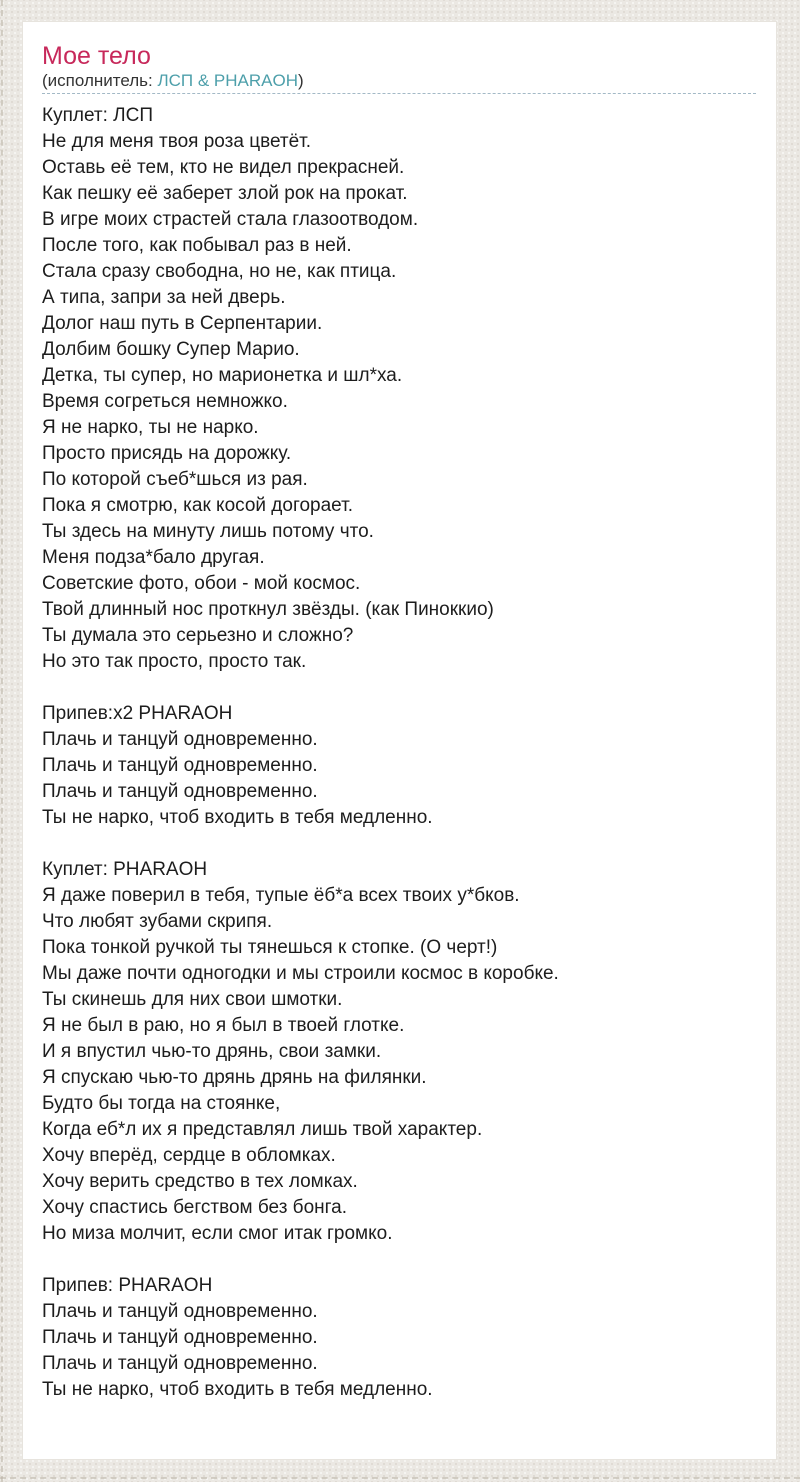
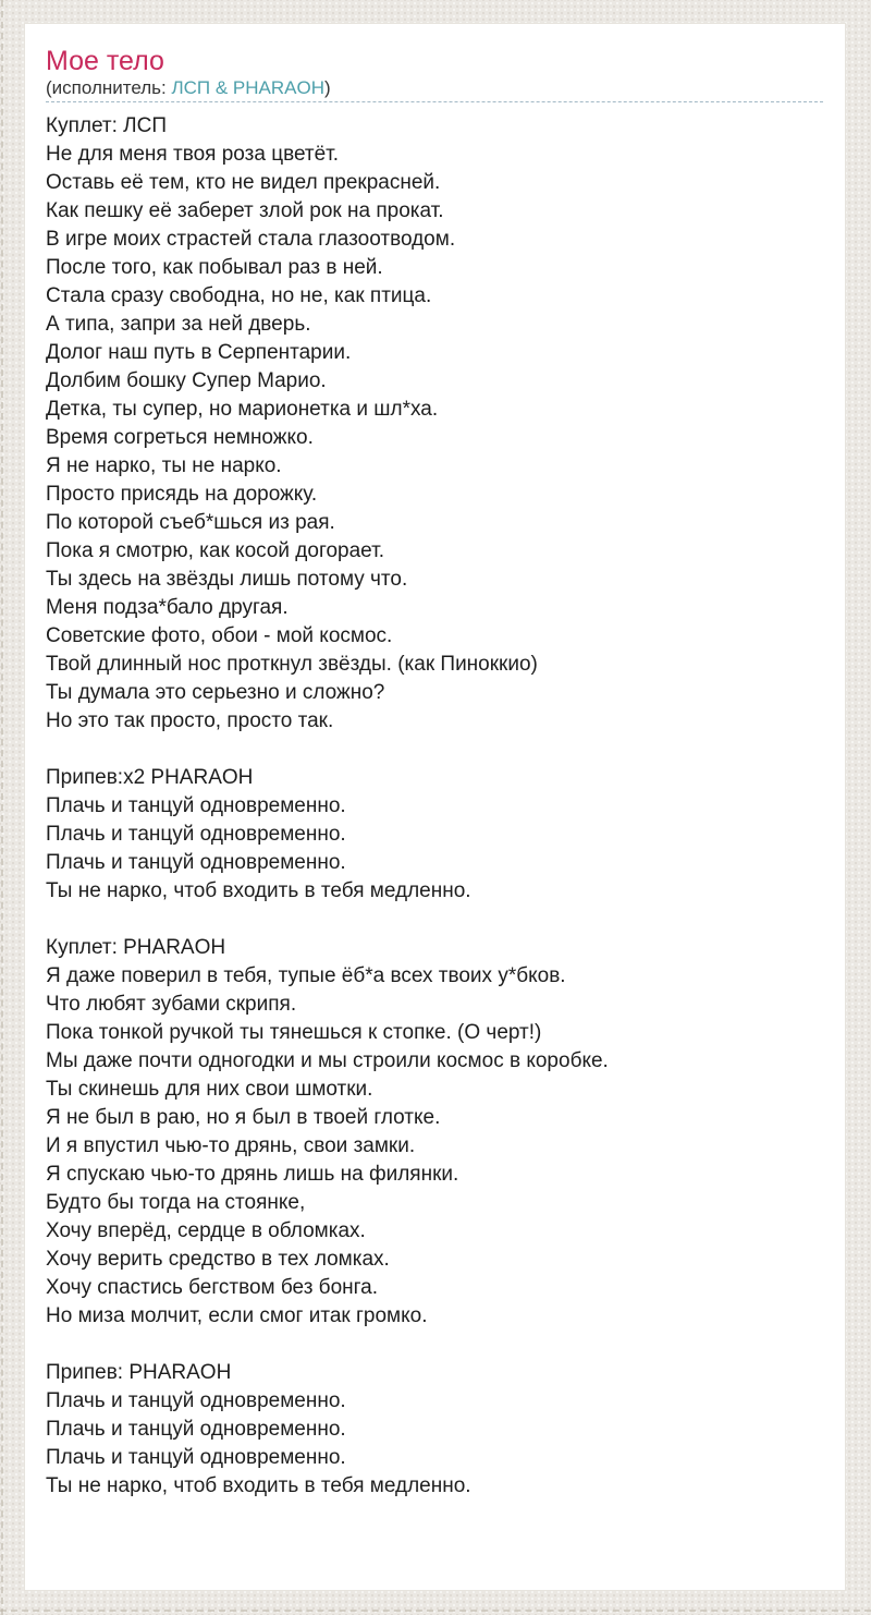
  Мое тело
  (исполнитель: ЛСП & PHARAOH)
  Куплет: ЛСП
  Не для меня твоя роза цветёт.
  Оставь её тем, кто не видел прекрасней.
  Как пешку её заберет злой рок на прокат.
  В игре моих страстей стала глазоотводом.
  После того, как побывал раз в ней.
  Стала сразу свободна, но не, как птица.
  А типа, запри за ней дверь.
  Долог наш путь в Серпентарии.
  Долбим бошку Супер Марио.
  Детка, ты супер, но марионетка и шл*ха.
  Время согреться немножко.
  Я не нарко, ты не нарко.
  Просто присядь на дорожку.
  По которой съеб*шься из рая.
  Пока я смотрю, как косой догорает.
- Ты здесь на минуту лишь потому что.
+ Ты здесь на звёзды лишь потому что.
  Меня подза*бало другая.
  Советские фото, обои - мой космос.
  Твой длинный нос проткнул звёзды. (как Пиноккио)
  Ты думала это серьезно и сложно?
  Но это так просто, просто так.
  Припев:x2 PHARAOH
  Плачь и танцуй одновременно.
  Плачь и танцуй одновременно.
  Плачь и танцуй одновременно.
  Ты не нарко, чтоб входить в тебя медленно.
  Куплет: PHARAOH
  Я даже поверил в тебя, тупые ёб*а всех твоих у*бков.
  Что любят зубами скрипя.
  Пока тонкой ручкой ты тянешься к стопке. (О черт!)
  Мы даже почти одногодки и мы строили космос в коробке.
  Ты скинешь для них свои шмотки.
  Я не был в раю, но я был в твоей глотке.
  И я впустил чью-то дрянь, свои замки.
- Я спускаю чью-то дрянь дрянь на филянки.
+ Я спускаю чью-то дрянь лишь на филянки.
  Будто бы тогда на стоянке,
- Когда еб*л их я представлял лишь твой характер.
  Хочу вперёд, сердце в обломках.
  Хочу верить средство в тех ломках.
  Хочу спастись бегством без бонга.
  Но миза молчит, если смог итак громко.
  Припев: PHARAOH
  Плачь и танцуй одновременно.
  Плачь и танцуй одновременно.
  Плачь и танцуй одновременно.
  Ты не нарко, чтоб входить в тебя медленно.
